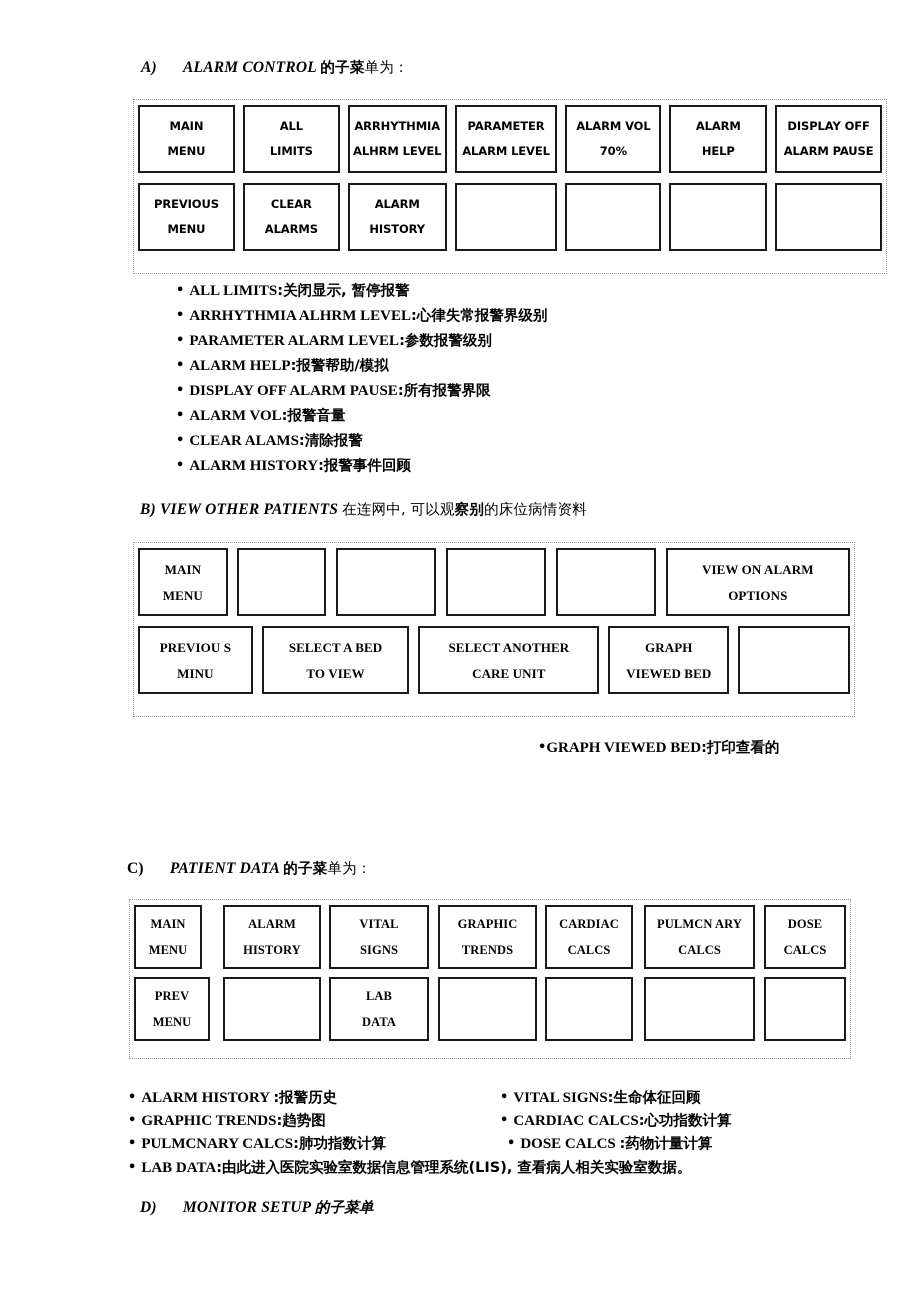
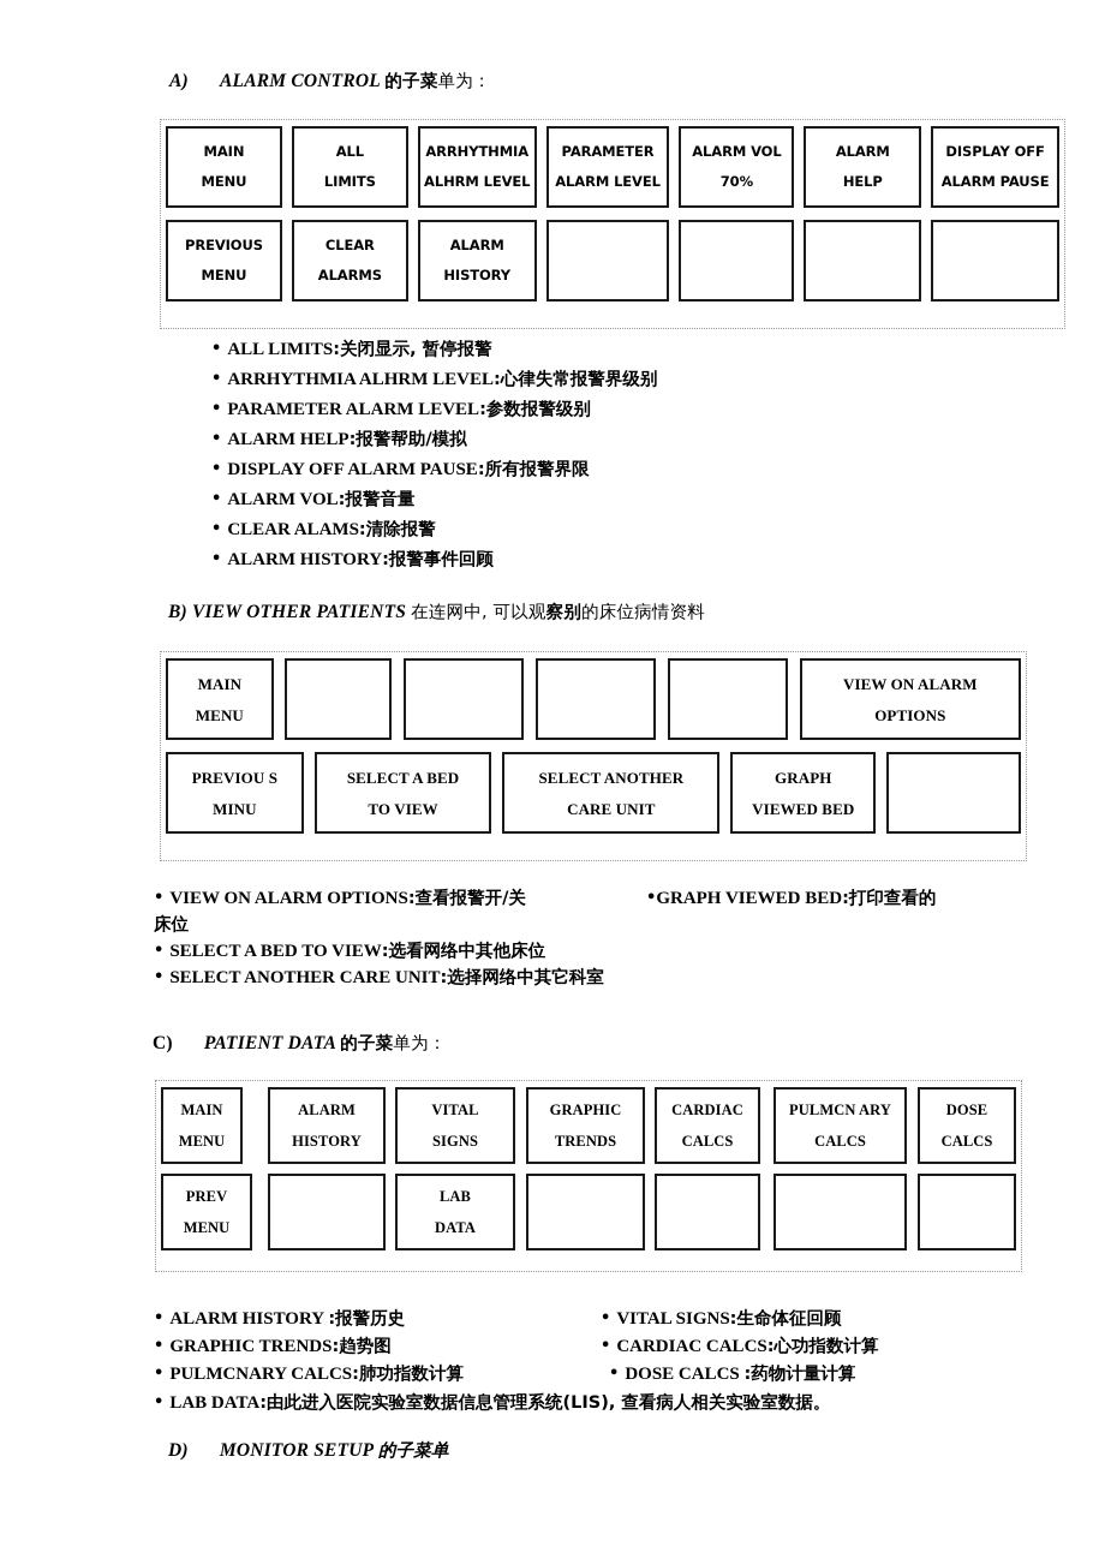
  A) ALARM CONTROL 的子菜单为：
  MAIN
  MENU
  ALL
  LIMITS
  ARRHYTHMIA
  ALHRM LEVEL
  PARAMETER
  ALARM LEVEL
  ALARM VOL
  70%
  ALARM
  HELP
  DISPLAY OFF
  ALARM PAUSE
  PREVIOUS
  MENU
  CLEAR
  ALARMS
  ALARM
  HISTORY
  • ALL LIMITS:关闭显示, 暂停报警
  • ARRHYTHMIA ALHRM LEVEL:心律失常报警界级别
  • PARAMETER ALARM LEVEL:参数报警级别
  • ALARM HELP:报警帮助/模拟
  • DISPLAY OFF ALARM PAUSE:所有报警界限
  • ALARM VOL:报警音量
  • CLEAR ALAMS:清除报警
  • ALARM HISTORY:报警事件回顾
  B) VIEW OTHER PATIENTS 在连网中, 可以观察别的床位病情资料
  MAIN
  MENU
  VIEW ON ALARM
  OPTIONS
  PREVIOU S
  MINU
  SELECT A BED
  TO VIEW
  SELECT ANOTHER
  CARE UNIT
  GRAPH
  VIEWED BED
+ • VIEW ON ALARM OPTIONS:查看报警开/关
+ 床位
+ • SELECT A BED TO VIEW:选看网络中其他床位
+ • SELECT ANOTHER CARE UNIT:选择网络中其它科室
  •GRAPH VIEWED BED:打印查看的
  C) PATIENT DATA 的子菜单为：
  MAIN
  MENU
  ALARM
  HISTORY
  VITAL
  SIGNS
  GRAPHIC
  TRENDS
  CARDIAC
  CALCS
  PULMCN ARY
  CALCS
  DOSE
  CALCS
  PREV
  MENU
  LAB
  DATA
  • ALARM HISTORY :报警历史
  • GRAPHIC TRENDS:趋势图
  • PULMCNARY CALCS:肺功指数计算
  • VITAL SIGNS:生命体征回顾
  • CARDIAC CALCS:心功指数计算
  • DOSE CALCS :药物计量计算
  • LAB DATA:由此进入医院实验室数据信息管理系统(LIS), 查看病人相关实验室数据。
  D) MONITOR SETUP 的子菜单
